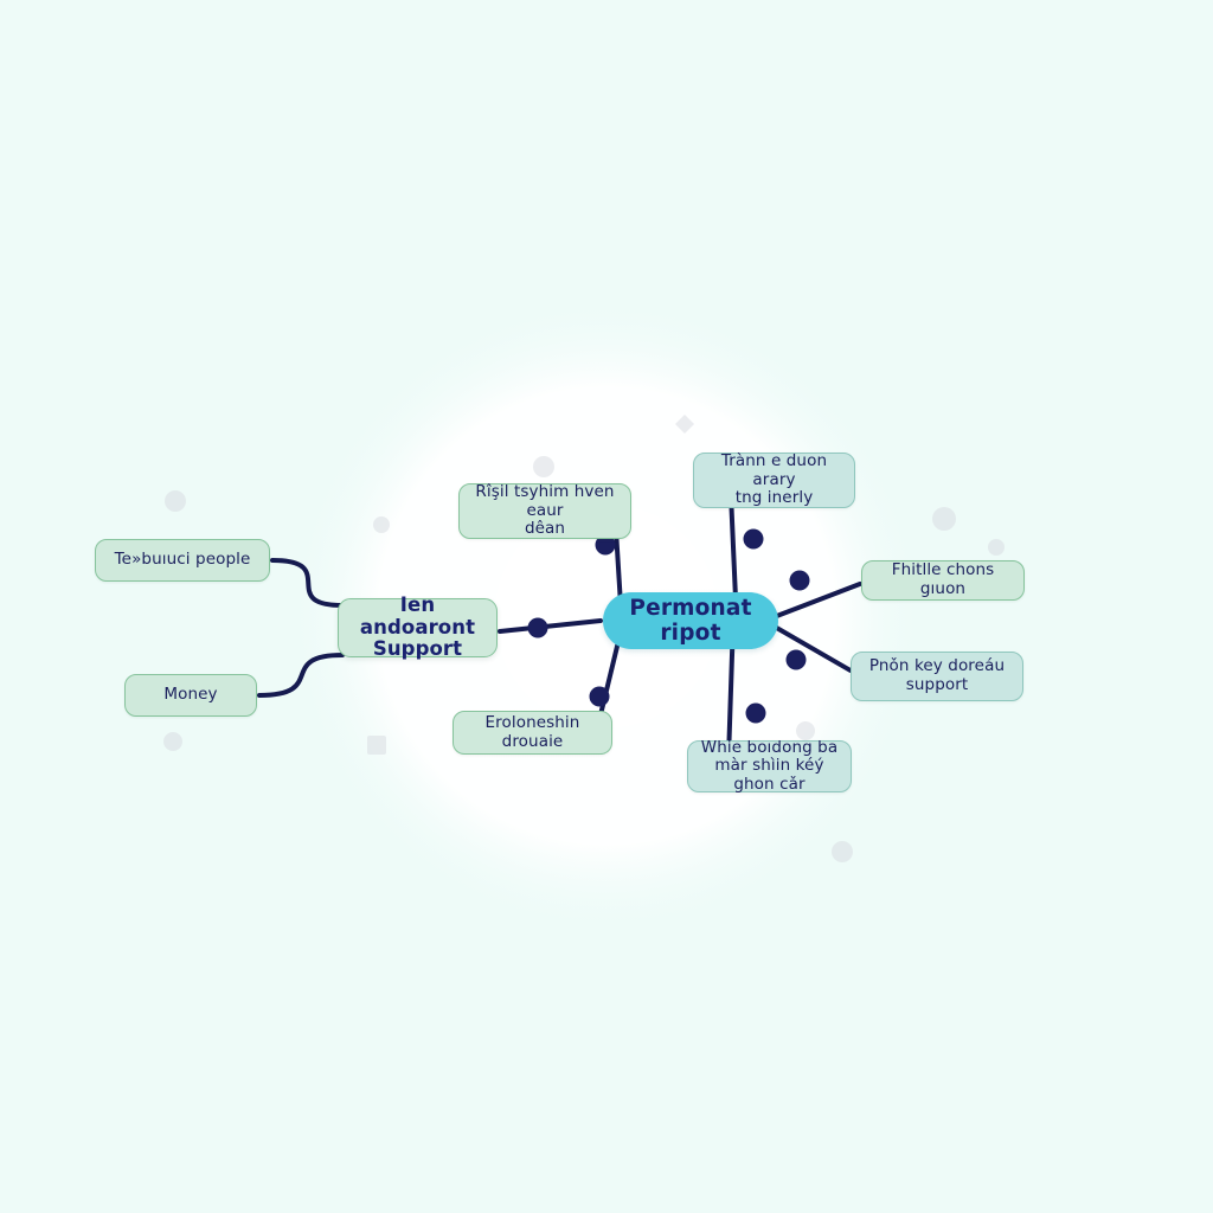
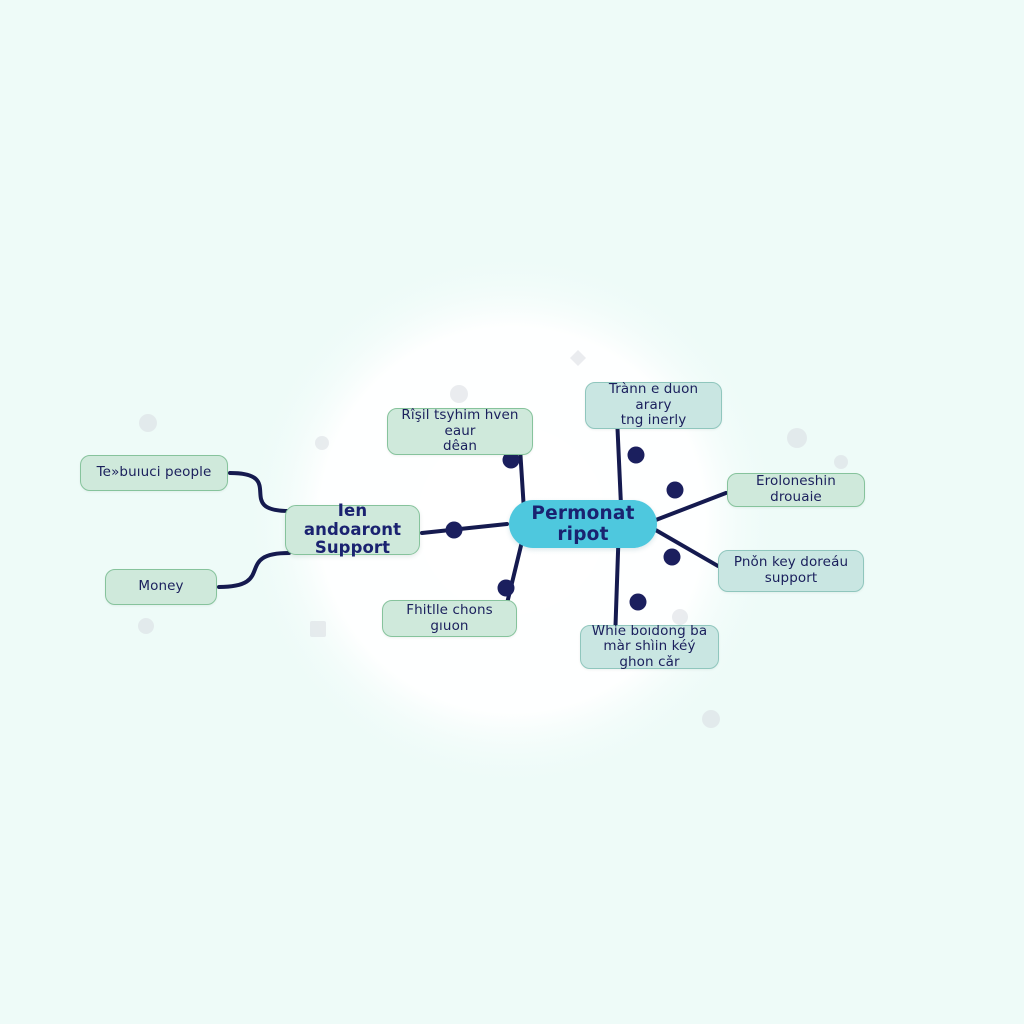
  Rîşil tsyhim hven eaur
  dêan
  Trànn e duon arary
  tng inerly
- Fhitlle chons gıuon
+ Eroloneshin drouaie
  Pnǒn key doreáu
  support
  Whie boıdong ba
  màr shìin kéý ghon cǎr
- Eroloneshin drouaie
+ Fhitlle chons gıuon
  Te»buıuci people
  Money
  Ien andoaront
  Support
  Permonat ripot
